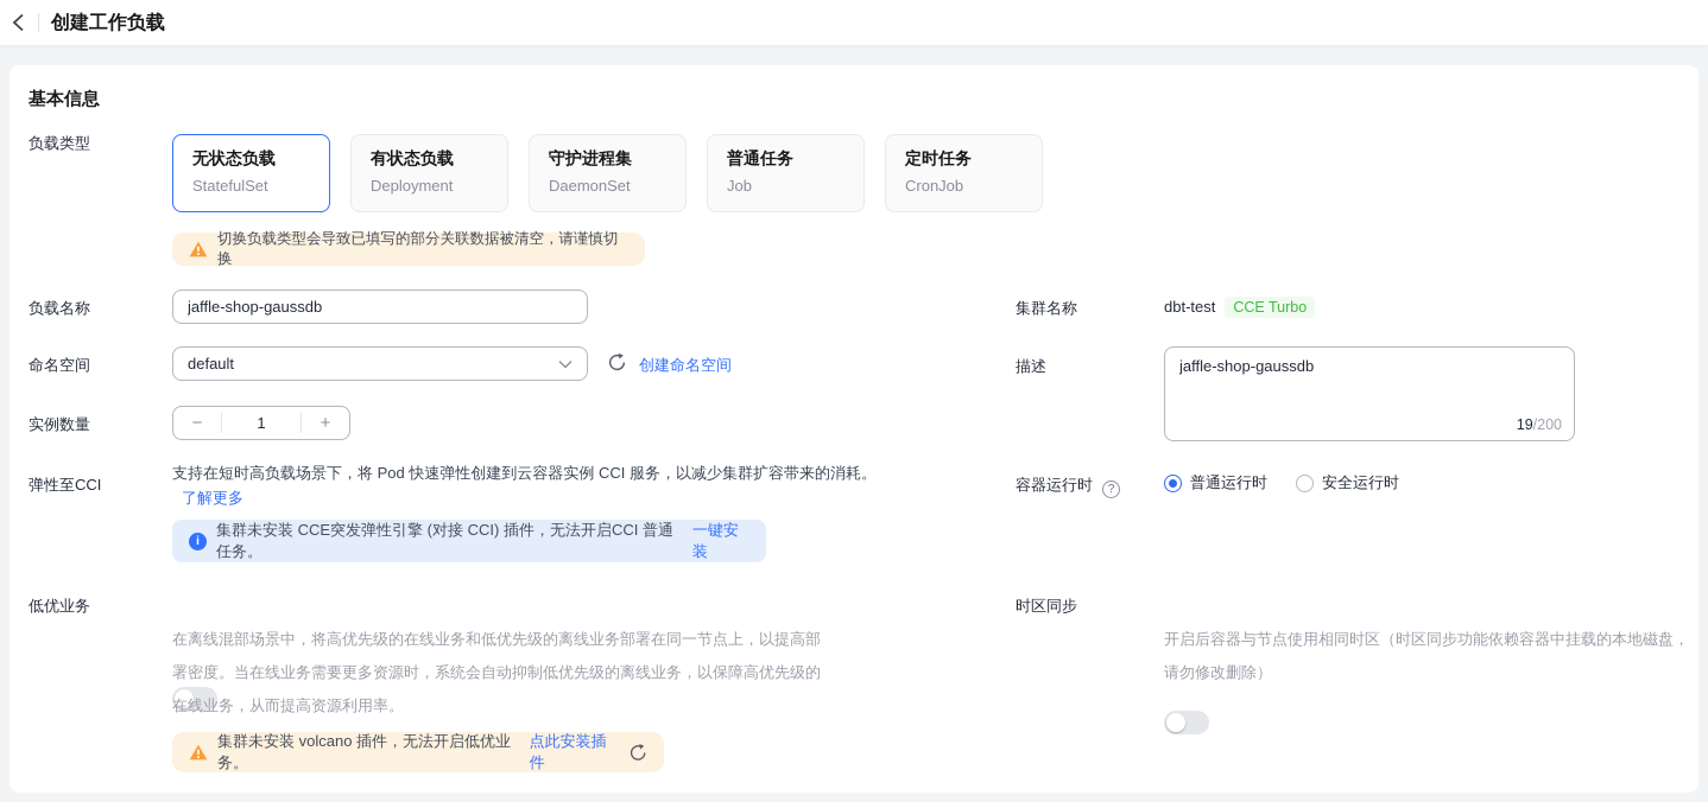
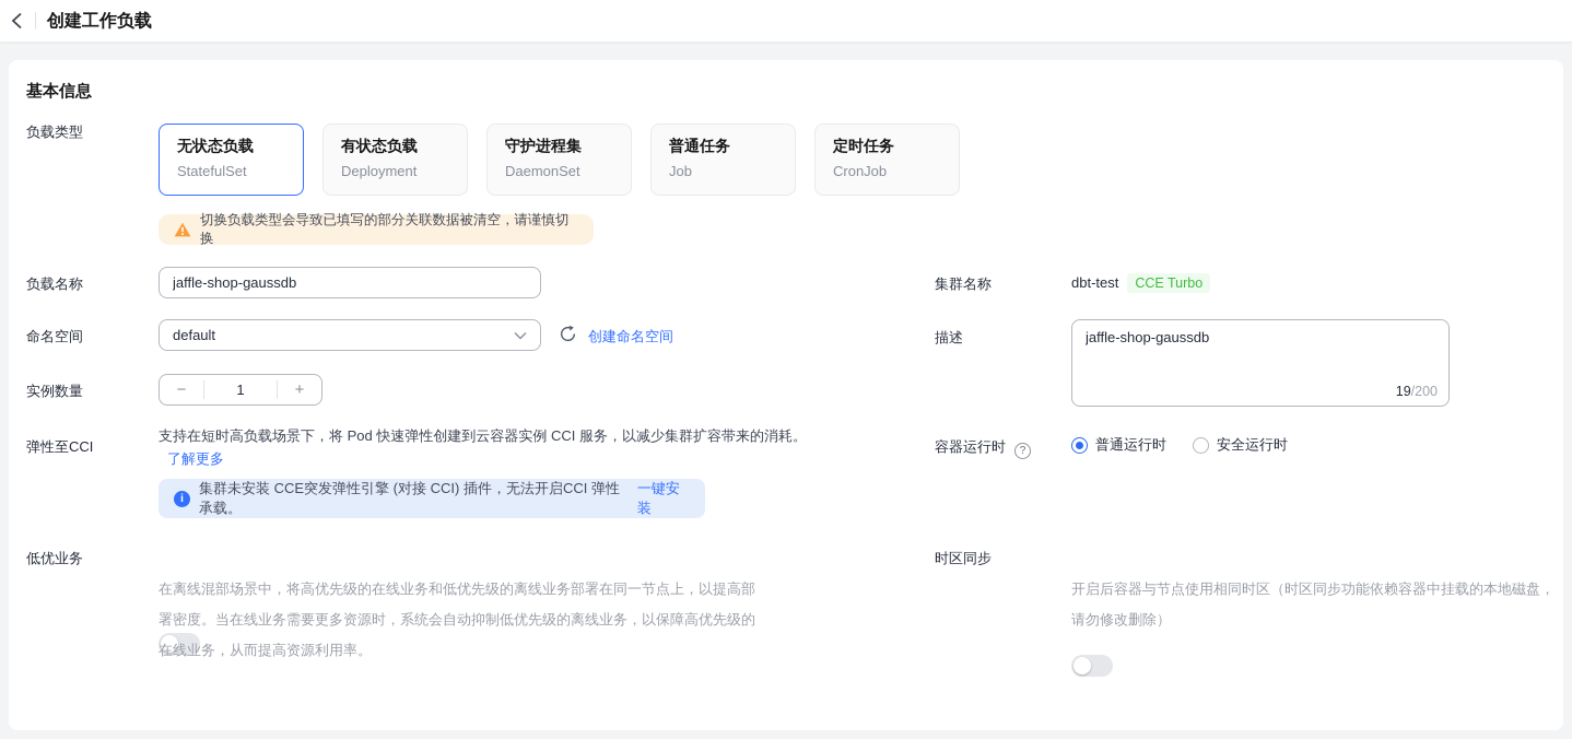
  创建工作负载
  基本信息
  负载类型
  无状态负载
  StatefulSet
  有状态负载
  Deployment
  守护进程集
  DaemonSet
  普通任务
  Job
  定时任务
  CronJob
  切换负载类型会导致已填写的部分关联数据被清空，请谨慎切换
  负载名称
  jaffle-shop-gaussdb
  集群名称
  dbt-test CCE Turbo
  命名空间
  default
  创建命名空间
  描述
  jaffle-shop-gaussdb
  19/200
  实例数量
  −
  1
  +
  弹性至CCI
  支持在短时高负载场景下，将 Pod 快速弹性创建到云容器实例 CCI 服务，以减少集群扩容带来的消耗。
  了解更多
  容器运行时 ?
  普通运行时
  安全运行时
  i
- 集群未安装 CCE突发弹性引擎 (对接 CCI) 插件，无法开启CCI 普通任务。
+ 集群未安装 CCE突发弹性引擎 (对接 CCI) 插件，无法开启CCI 弹性承载。
  一键安装
  低优业务
  在离线混部场景中，将高优先级的在线业务和低优先级的离线业务部署在同一节点上，以提高部署密度。当在线业务需要更多资源时，系统会自动抑制低优先级的离线业务，以保障高优先级的在线业务，从而提高资源利用率。
- 集群未安装 volcano 插件，无法开启低优业务。
- 点此安装插件
  时区同步
  开启后容器与节点使用相同时区（时区同步功能依赖容器中挂载的本地磁盘，请勿修改删除）
